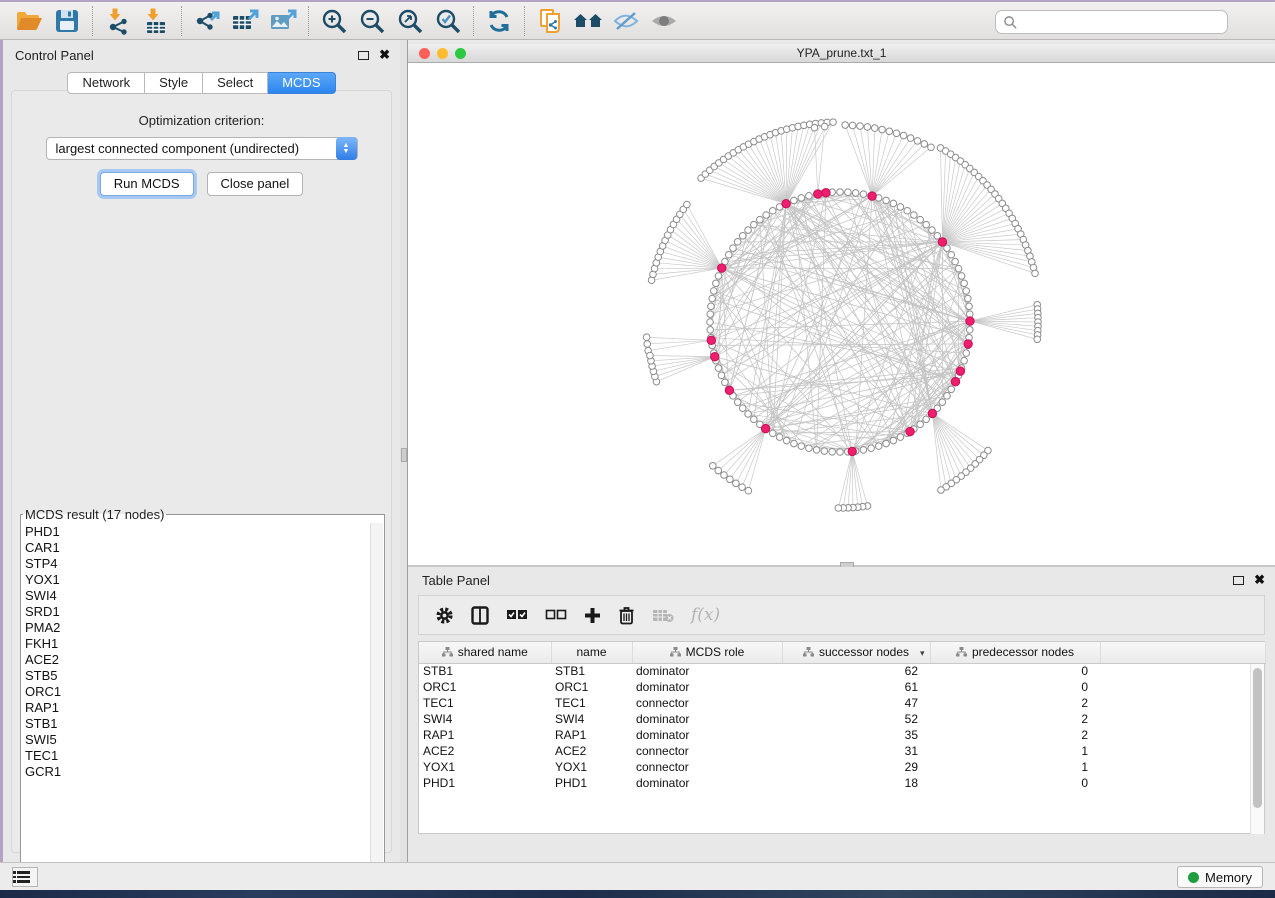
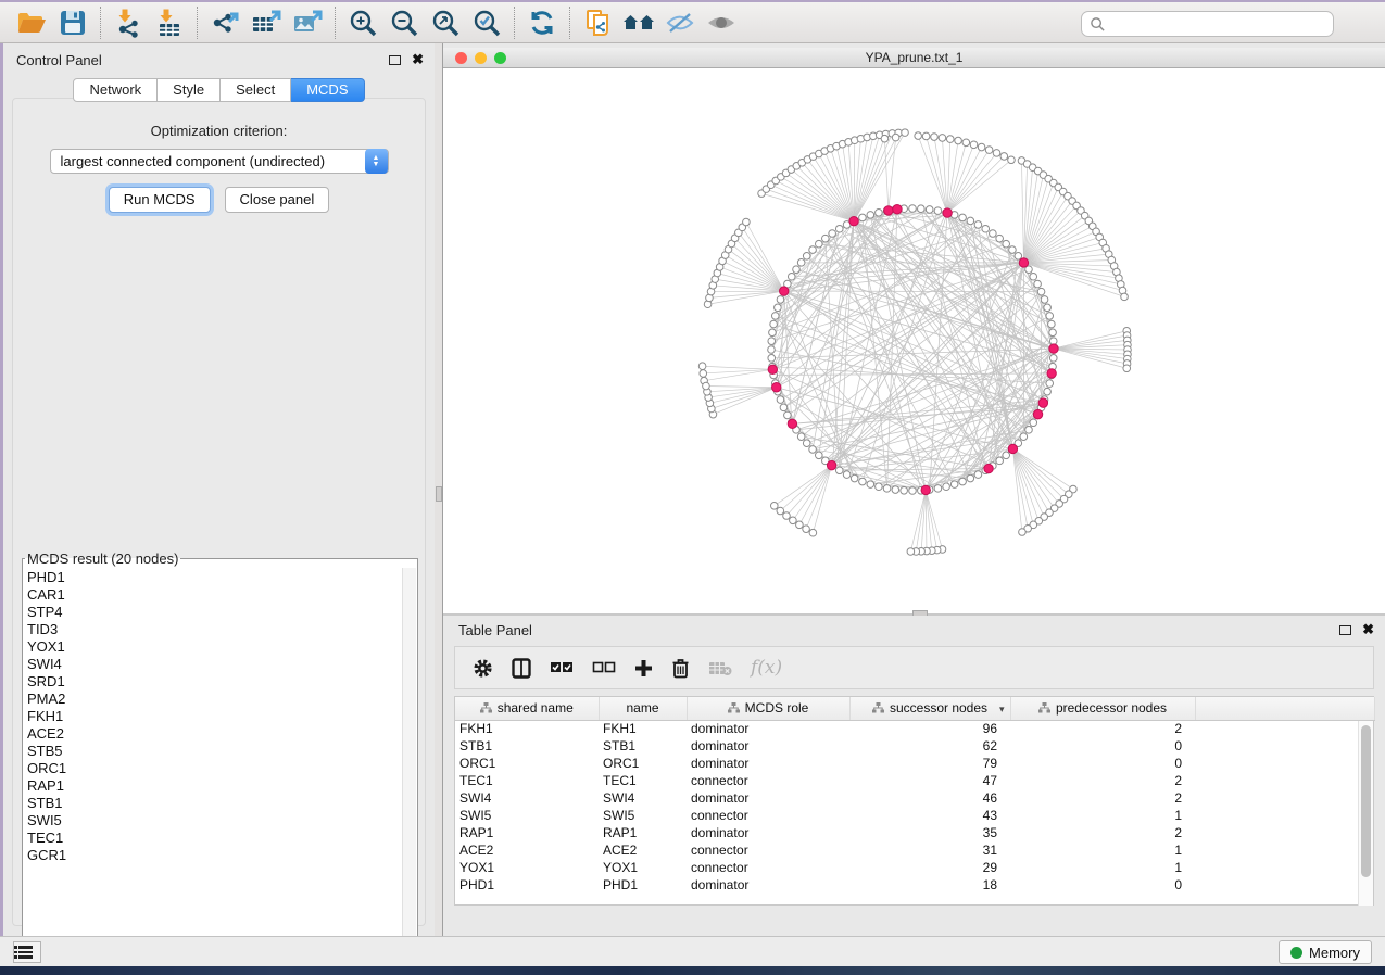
  Control Panel
  ✖
  Network
  Style
  Select
  MCDS
  Optimization criterion:
  largest connected component (undirected)
  Run MCDS
  Close panel
- MCDS result (17 nodes)
+ MCDS result (20 nodes)
  PHD1
  CAR1
  STP4
+ TID3
  YOX1
  SWI4
  SRD1
  PMA2
  FKH1
  ACE2
  STB5
  ORC1
  RAP1
  STB1
  SWI5
  TEC1
  GCR1
  YPA_prune.txt_1
  Table Panel
  ✖
  f(x)
  shared name	name	MCDS role	successor nodes ▾	predecessor nodes
+ FKH1	FKH1	dominator	96	2
  STB1	STB1	dominator	62	0
- ORC1	ORC1	dominator	61	0
+ ORC1	ORC1	dominator	79	0
  TEC1	TEC1	connector	47	2
- SWI4	SWI4	dominator	52	2
+ SWI4	SWI4	dominator	46	2
+ SWI5	SWI5	connector	43	1
  RAP1	RAP1	dominator	35	2
  ACE2	ACE2	connector	31	1
  YOX1	YOX1	connector	29	1
  PHD1	PHD1	dominator	18	0
  Memory
